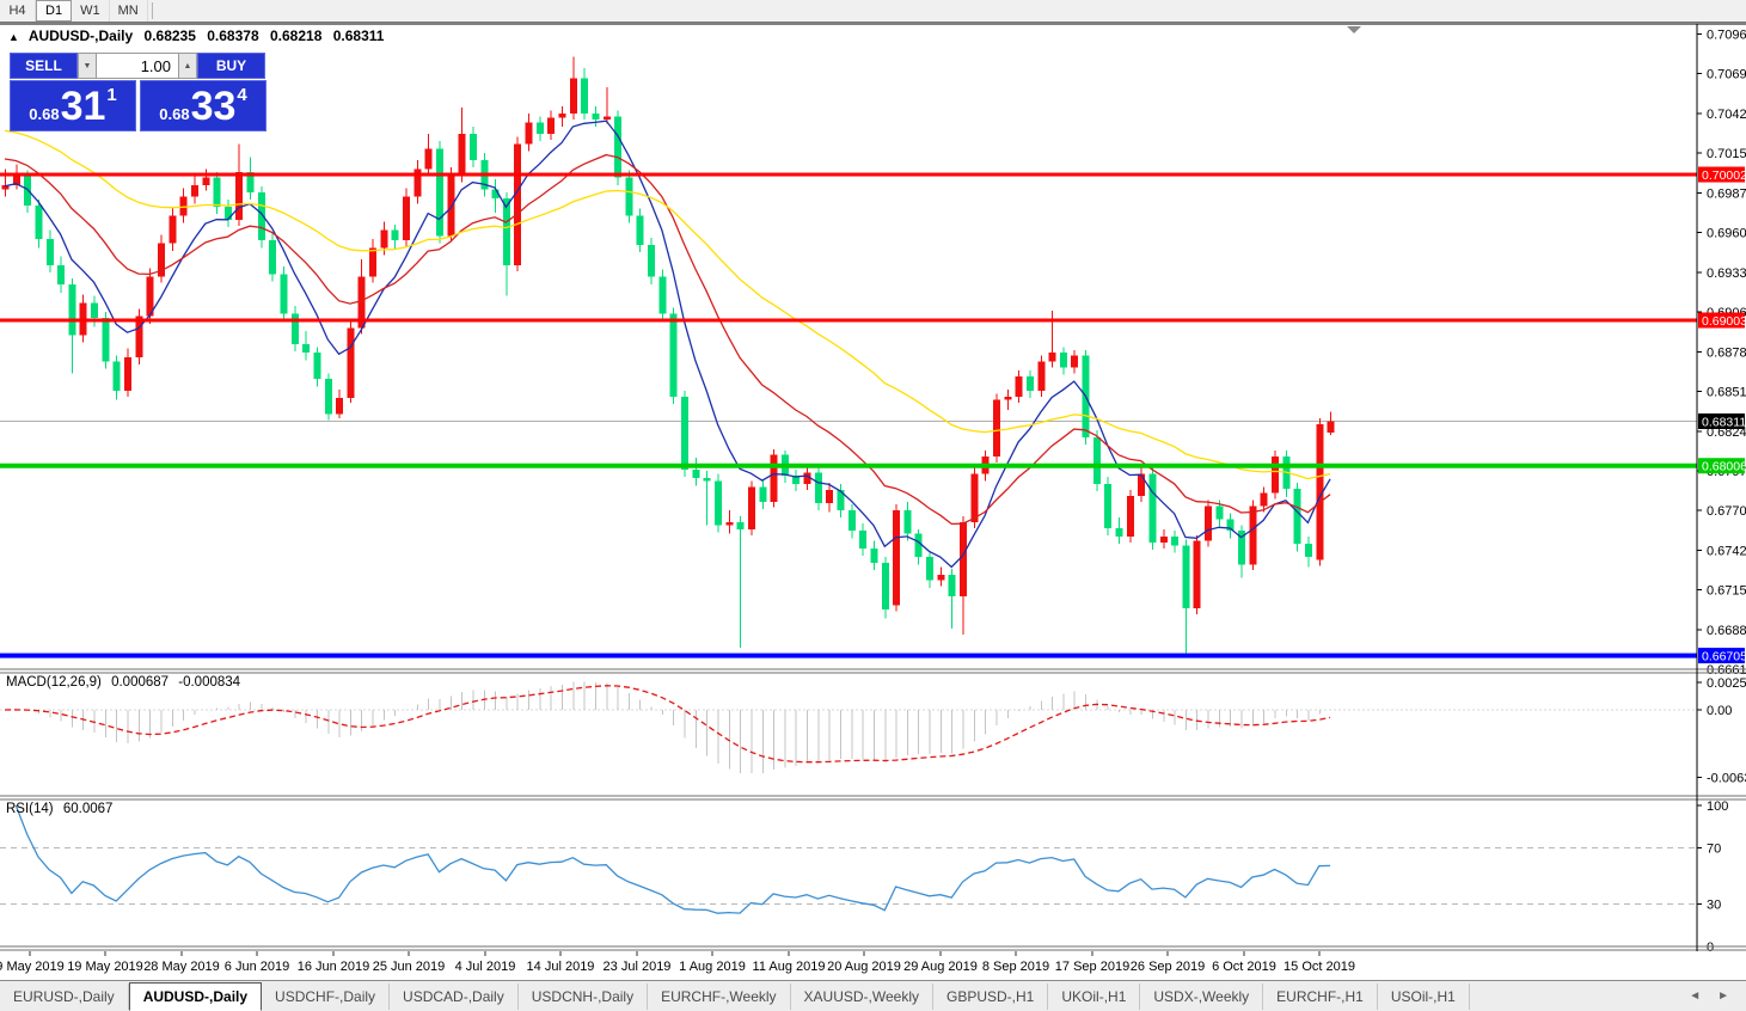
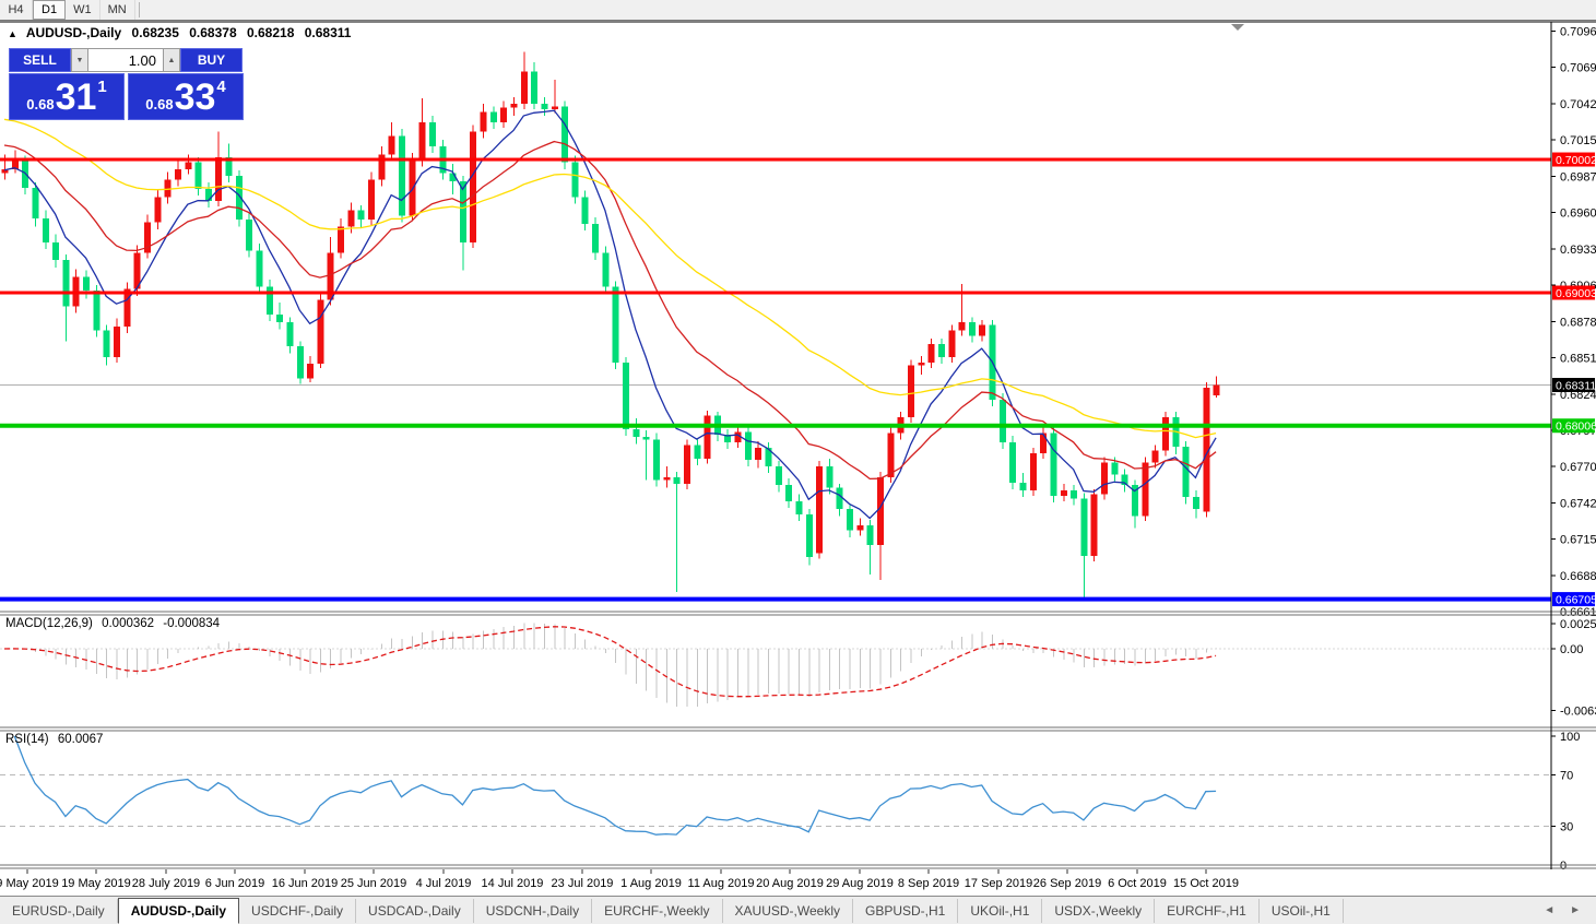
  0.7096
  0.7069
  0.7042
  0.7015
  0.6987
  0.6960
  0.6933
  0.6878
  0.6851
  0.6824
  0.6770
  0.6742
  0.6715
  0.6688
  0.6661
  0.70002
  0.69003
  0.68006
  0.66705
  0.68311
  0.0025
  0.00
  100
  70
  30
  0
  May 2019
  19 May 2019
- 28 May 2019
+ 28 July 2019
  6 Jun 2019
  16 Jun 2019
  25 Jun 2019
  4 Jul 2019
  14 Jul 2019
  23 Jul 2019
  1 Aug 2019
  11 Aug 2019
  20 Aug 2019
  29 Aug 2019
  8 Sep 2019
  17 Sep 2019
  26 Sep 2019
  6 Oct 2019
  15 Oct 2019
  H4
  D1
  W1
  MN
  ▲ AUDUSD-,Daily 0.68235 0.68378 0.68218 0.68311
  SELL
  1.00
  BUY
  0.68
  31
  1
  0.68
  33
  4
- MACD(12,26,9) 0.000687 -0.000834
+ MACD(12,26,9) 0.000362 -0.000834
  RSI(14) 60.0067
  EURUSD-,Daily
  AUDUSD-,Daily
  USDCHF-,Daily
  USDCAD-,Daily
  USDCNH-,Daily
  EURCHF-,Weekly
  XAUUSD-,Weekly
  GBPUSD-,H1
  UKOil-,H1
  USDX-,Weekly
  EURCHF-,H1
  USOil-,H1
  ◄
  ►
